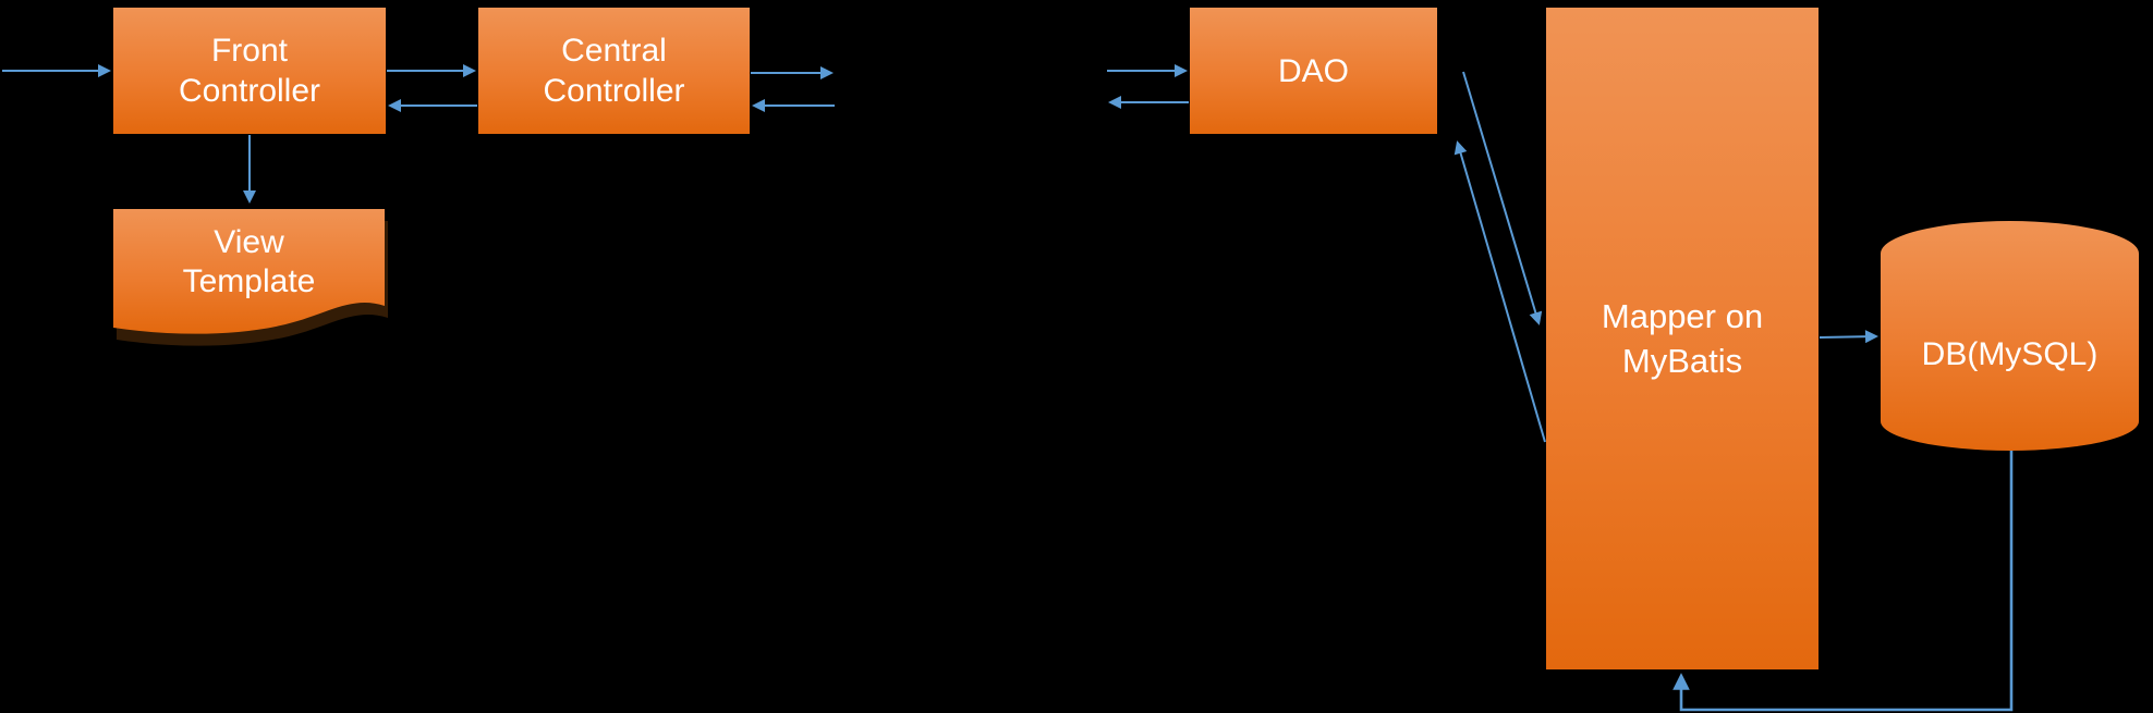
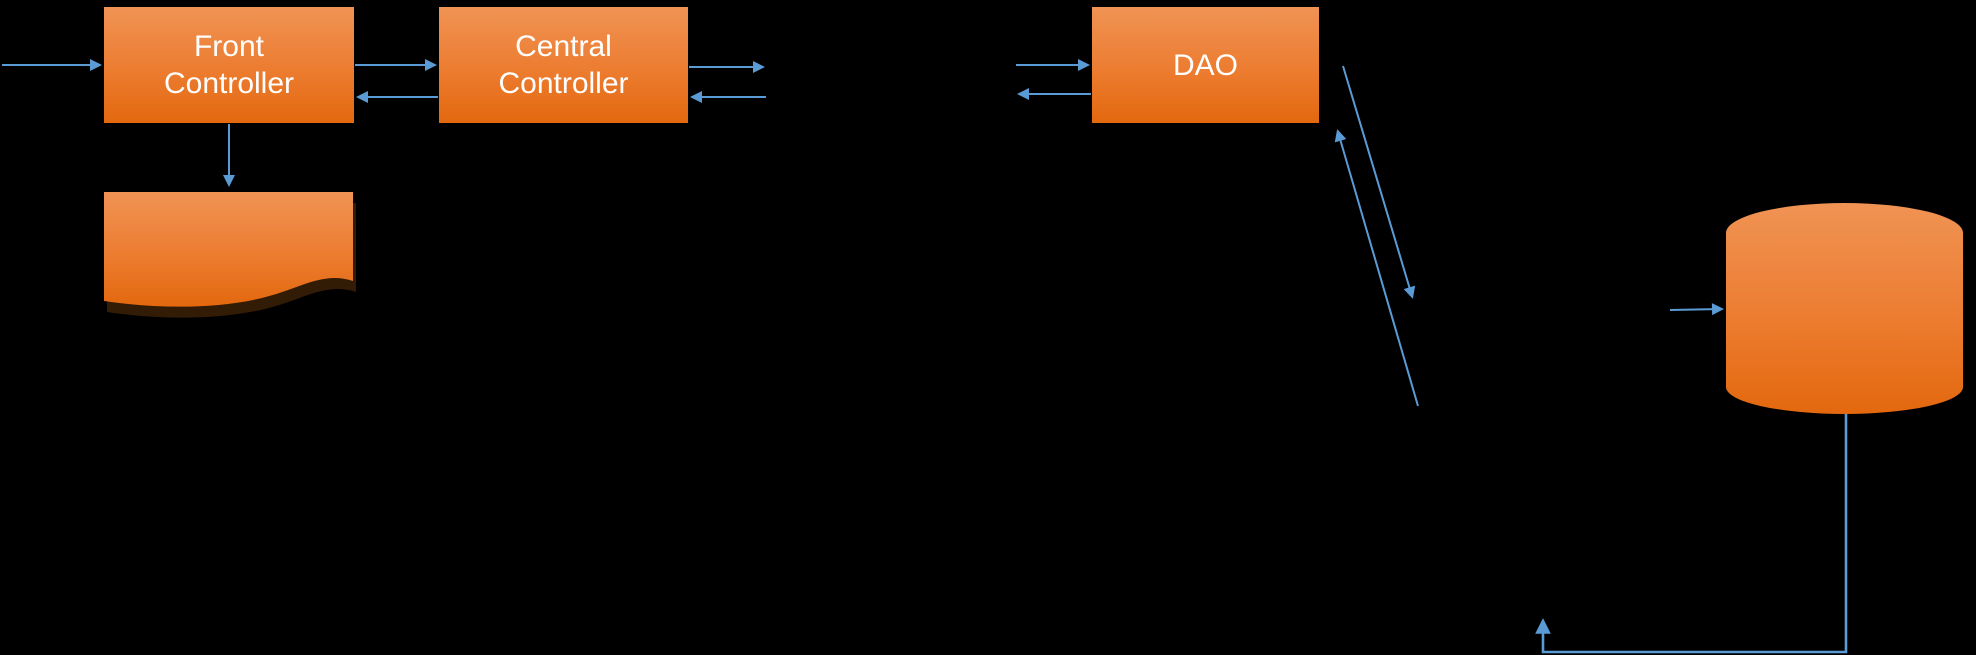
  Front
  Controller
  Central
  Controller
  DAO
- Mapper on
- MyBatis
- View
- Template
- DB(MySQL)
